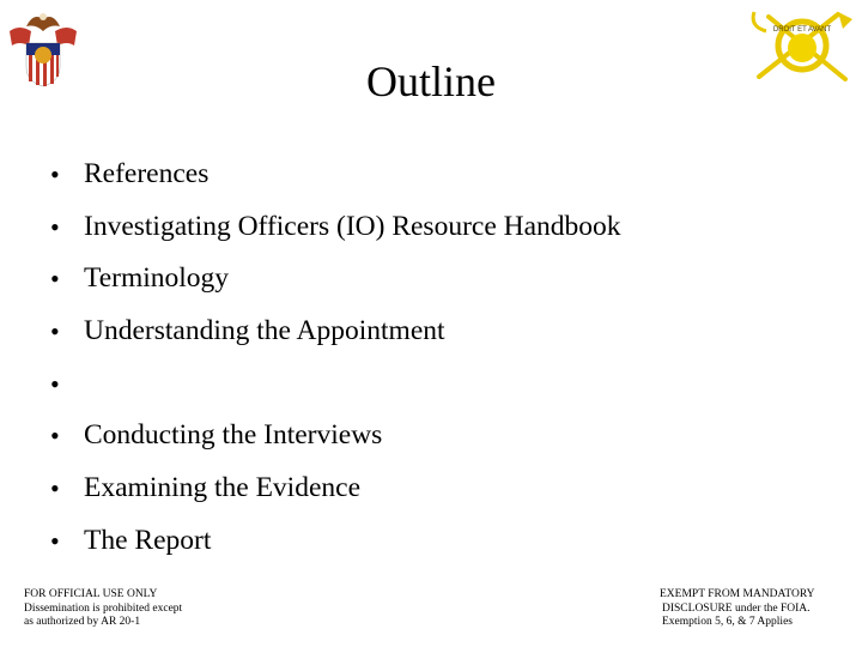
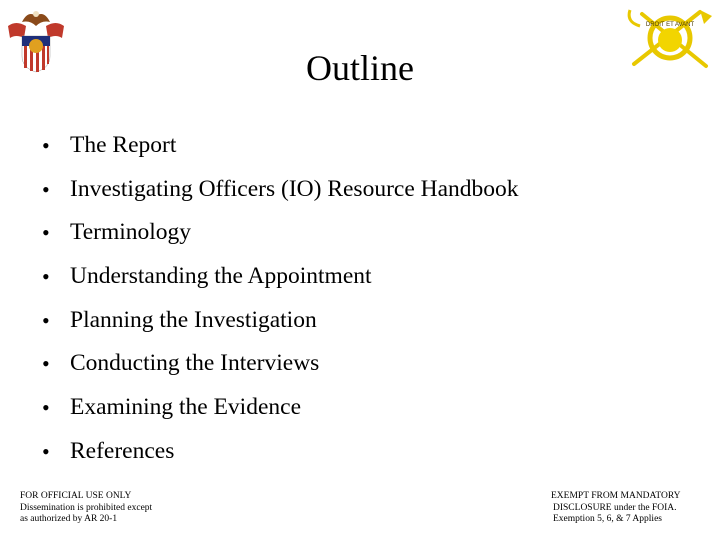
  Outline
  •
- References
+ The Report
  •
  Investigating Officers (IO) Resource Handbook
  •
  Terminology
  •
  Understanding the Appointment
  •
+ Planning the Investigation
  •
  Conducting the Interviews
  •
  Examining the Evidence
  •
- The Report
+ References
  FOR OFFICIAL USE ONLY
  Dissemination is prohibited except
  as authorized by AR 20-1
  EXEMPT FROM MANDATORY
  DISCLOSURE under the FOIA.
  Exemption 5, 6, & 7 Applies
